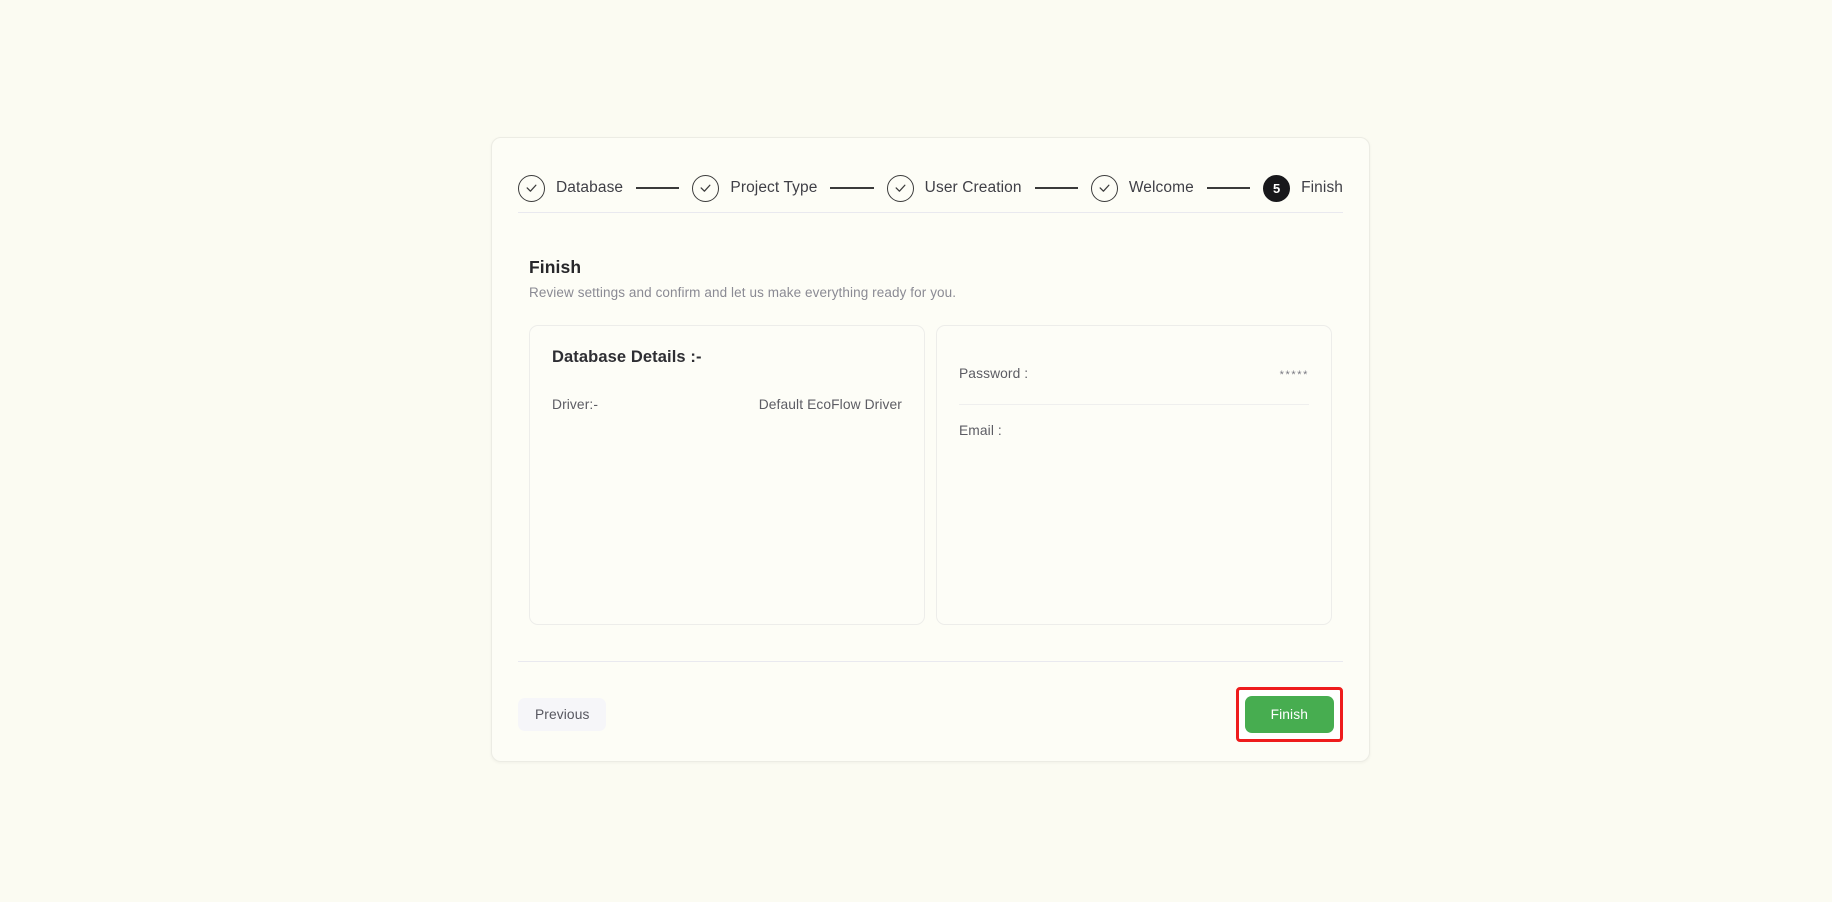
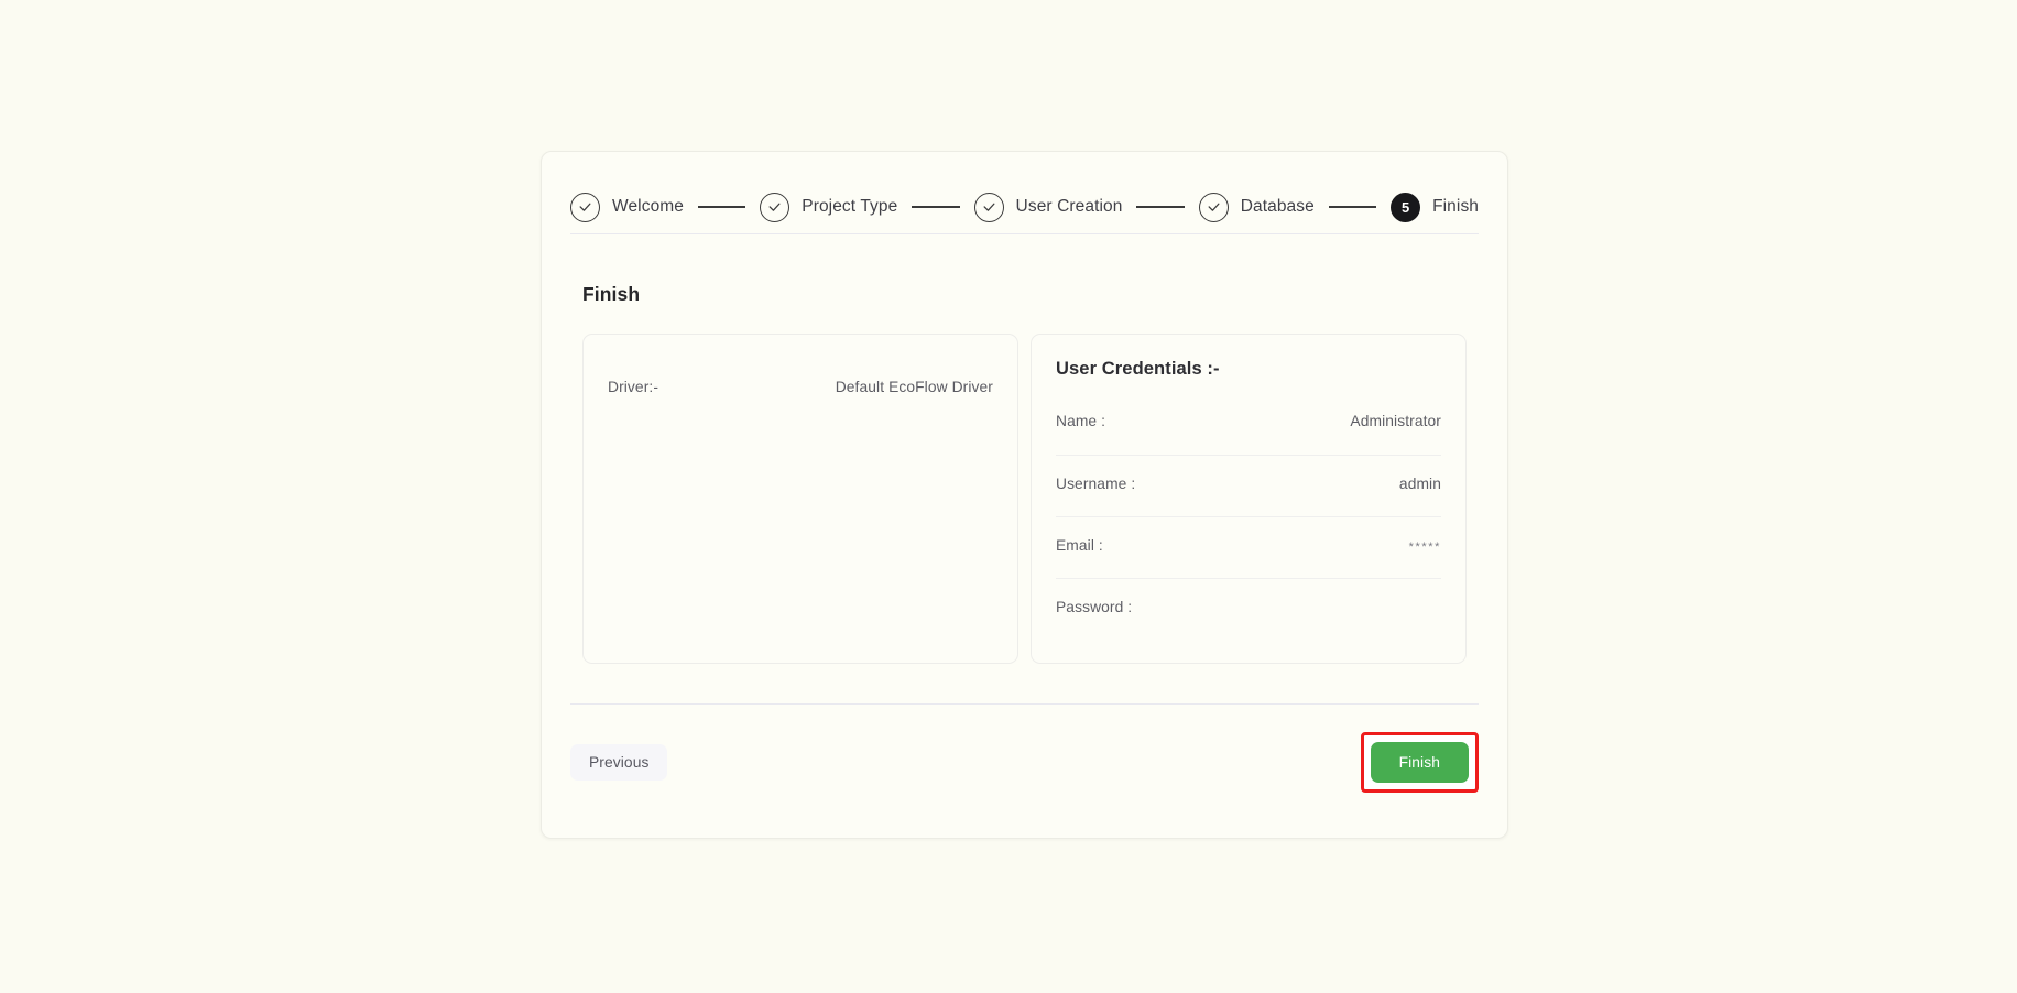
- Database
+ Welcome
  Project Type
  User Creation
- Welcome
+ Database
  5
  Finish
  Finish
- Review settings and confirm and let us make everything ready for you.
- Database Details :-
  Driver:-
  Default EcoFlow Driver
+ User Credentials :-
+ Name :
+ Administrator
+ Username :
+ admin
- Password :
+ Email :
  *****
- Email :
+ Password :
  Previous
  Finish
